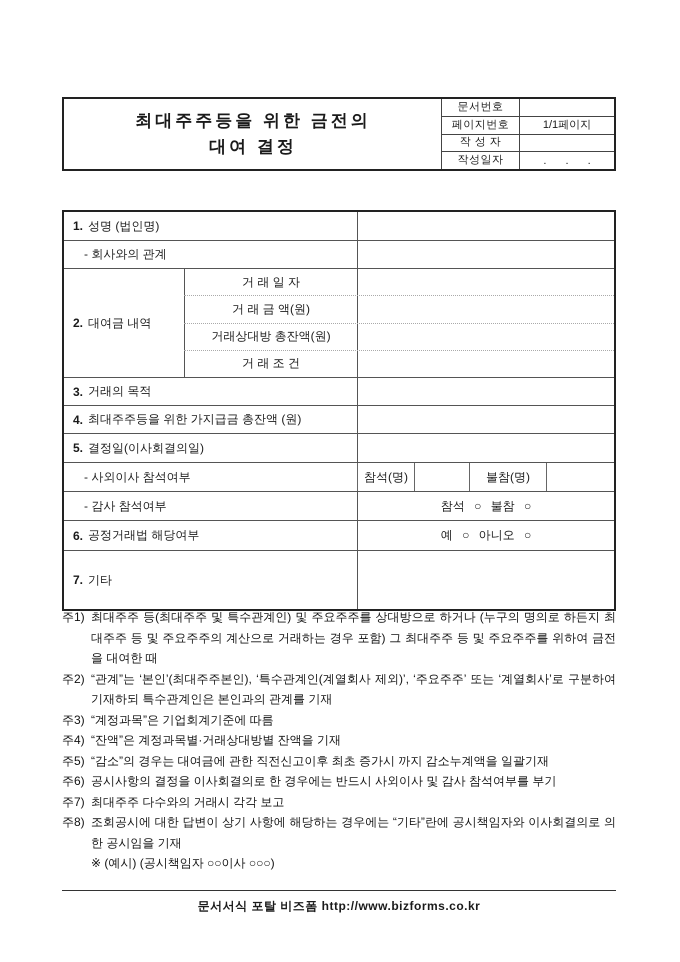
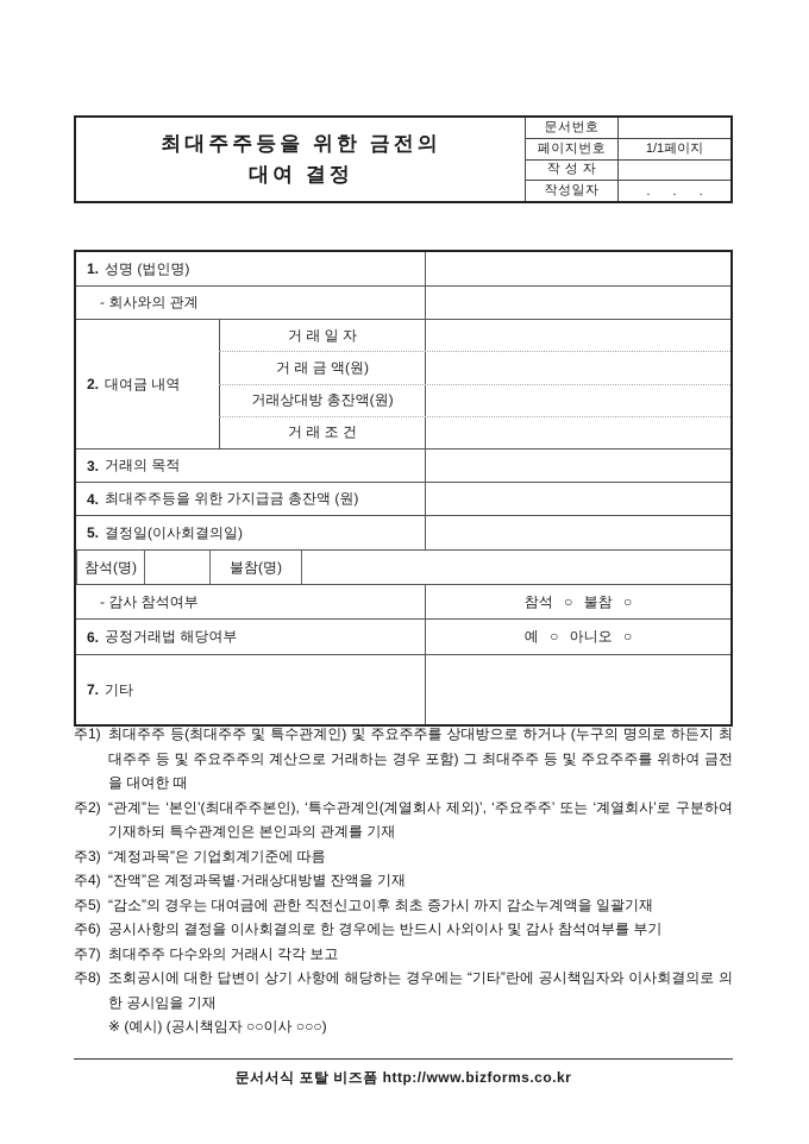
  최대주주등을 위한 금전의
  대여 결정
  문서번호
  페이지번호
  1/1페이지
  작 성 자
  작성일자
  . . .
  1.
  성명 (법인명)
  - 회사와의 관계
  2.
  대여금 내역
  거 래 일 자
  거 래 금 액(원)
  거래상대방 총잔액(원)
  거 래 조 건
  3.
  거래의 목적
  4.
  최대주주등을 위한 가지급금 총잔액 (원)
  5.
  결정일(이사회결의일)
- - 사외이사 참석여부
  참석(명)
  불참(명)
  - 감사 참석여부
  참석 ○ 불참 ○
  6.
  공정거래법 해당여부
  예 ○ 아니오 ○
  7.
  기타
  주1)
  최대주주 등(최대주주 및 특수관계인) 및 주요주주를 상대방으로 하거나 (누구의 명의로 하든지 최대주주 등 및 주요주주의 계산으로 거래하는 경우 포함) 그 최대주주 등 및 주요주주를 위하여 금전을 대여한 때
  주2)
  “관계”는 ‘본인’(최대주주본인), ‘특수관계인(계열회사 제외)’, ‘주요주주’ 또는 ‘계열회사’로 구분하여 기재하되 특수관계인은 본인과의 관계를 기재
  주3)
  “계정과목”은 기업회계기준에 따름
  주4)
  “잔액”은 계정과목별·거래상대방별 잔액을 기재
  주5)
  “감소”의 경우는 대여금에 관한 직전신고이후 최초 증가시 까지 감소누계액을 일괄기재
  주6)
  공시사항의 결정을 이사회결의로 한 경우에는 반드시 사외이사 및 감사 참석여부를 부기
  주7)
  최대주주 다수와의 거래시 각각 보고
  주8)
  조회공시에 대한 답변이 상기 사항에 해당하는 경우에는 “기타”란에 공시책임자와 이사회결의로 의한 공시임을 기재
  ※ (예시) (공시책임자 ○○이사 ○○○)
  문서서식 포탈 비즈폼 http://www.bizforms.co.kr
